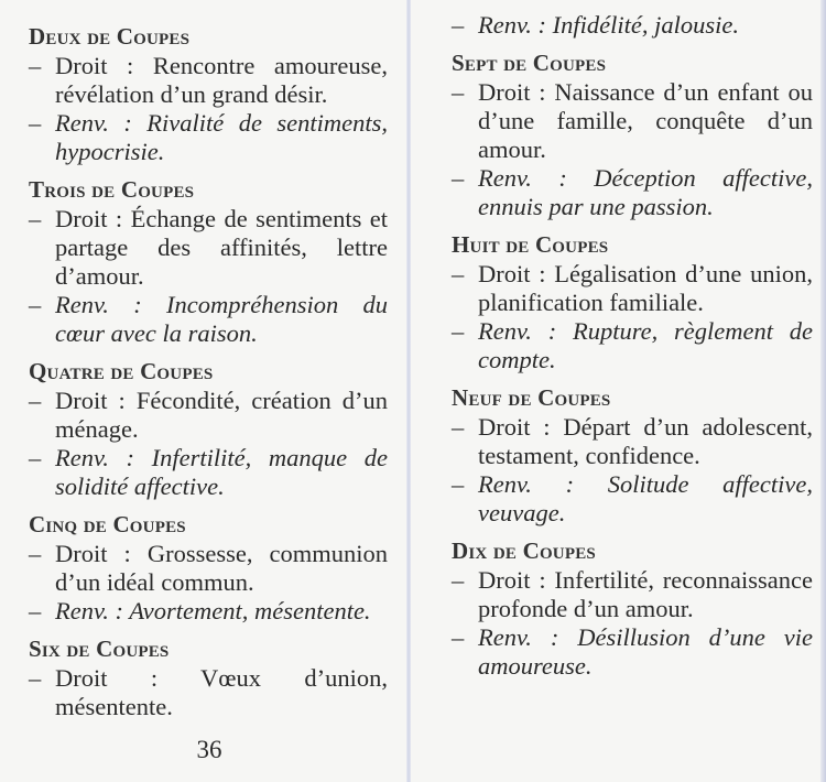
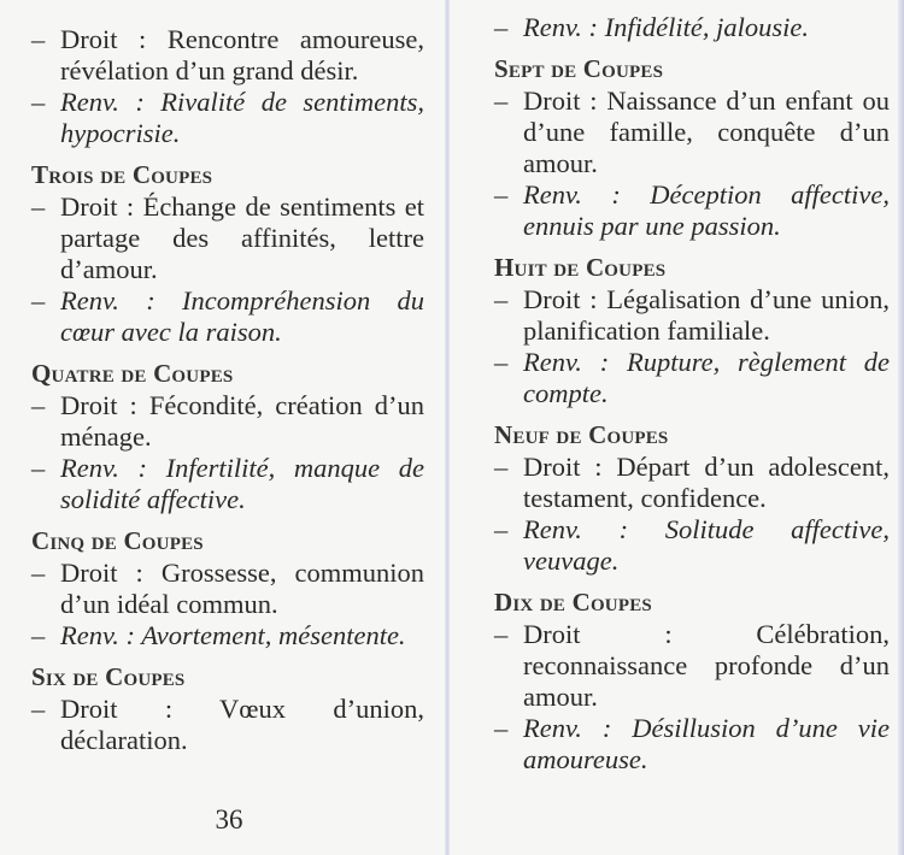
- Deux de Coupes
  –
  Droit : Rencontre amoureuse, révélation d’un grand désir.
  –
  Renv. : Rivalité de sentiments, hypocrisie.
  Trois de Coupes
  –
  Droit : Échange de sentiments et partage des affinités, lettre d’amour.
  –
  Renv. : Incompréhension du cœur avec la raison.
  Quatre de Coupes
  –
  Droit : Fécondité, création d’un ménage.
  –
  Renv. : Infertilité, manque de solidité affective.
  Cinq de Coupes
  –
  Droit : Grossesse, communion d’un idéal commun.
  –
  Renv. : Avortement, mésentente.
  Six de Coupes
  –
- Droit : Vœux d’union, mésentente.
+ Droit : Vœux d’union, déclaration.
  36
  –
  Renv. : Infidélité, jalousie.
  Sept de Coupes
  –
  Droit : Naissance d’un enfant ou d’une famille, conquête d’un amour.
  –
  Renv. : Déception affective, ennuis par une passion.
  Huit de Coupes
  –
  Droit : Légalisation d’une union, planification familiale.
  –
  Renv. : Rupture, règlement de compte.
  Neuf de Coupes
  –
  Droit : Départ d’un adolescent, testament, confidence.
  –
  Renv. : Solitude affective, veuvage.
  Dix de Coupes
  –
- Droit : Infertilité, reconnaissance profonde d’un amour.
+ Droit : Célébration, reconnaissance profonde d’un amour.
  –
  Renv. : Désillusion d’une vie amoureuse.
